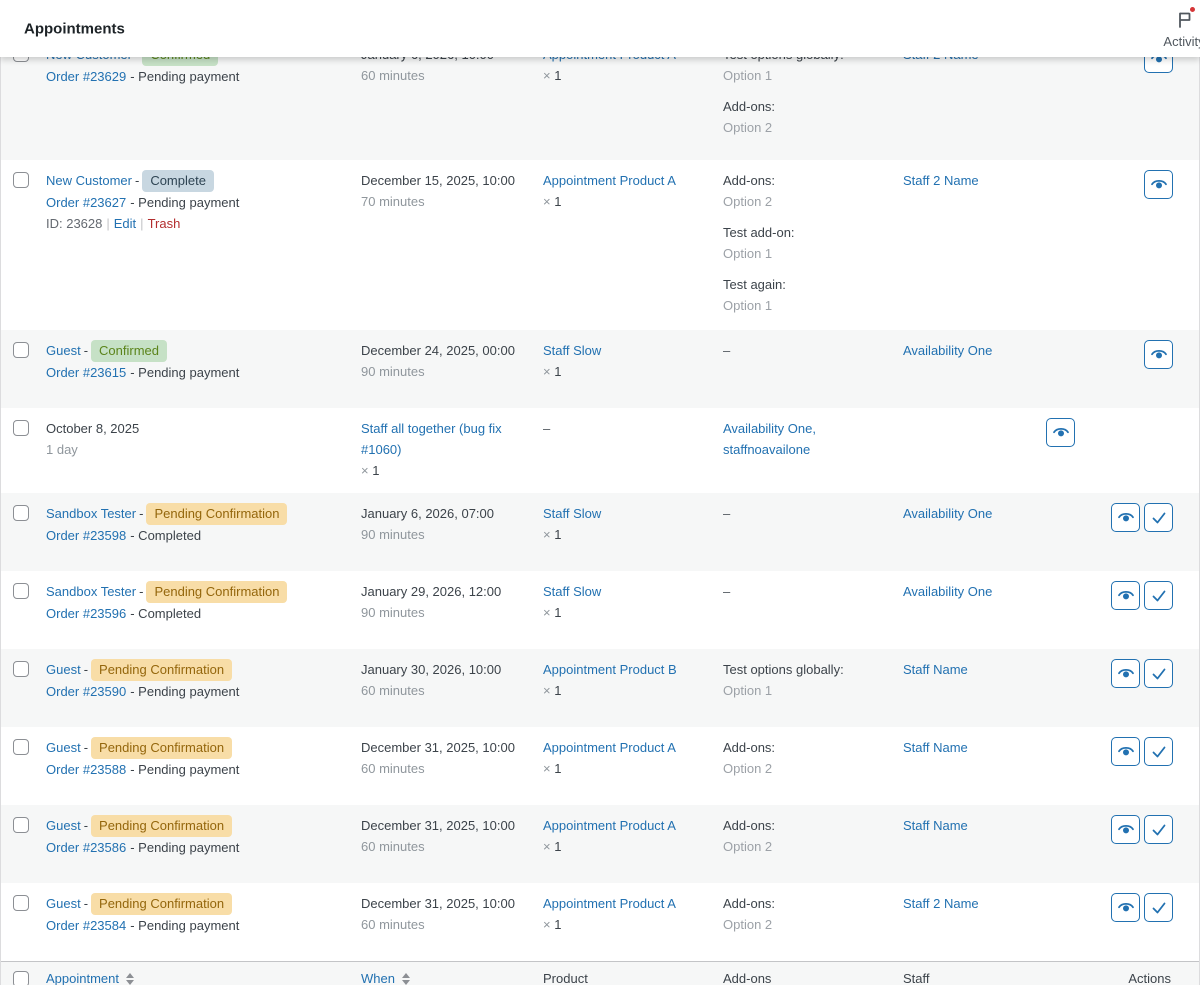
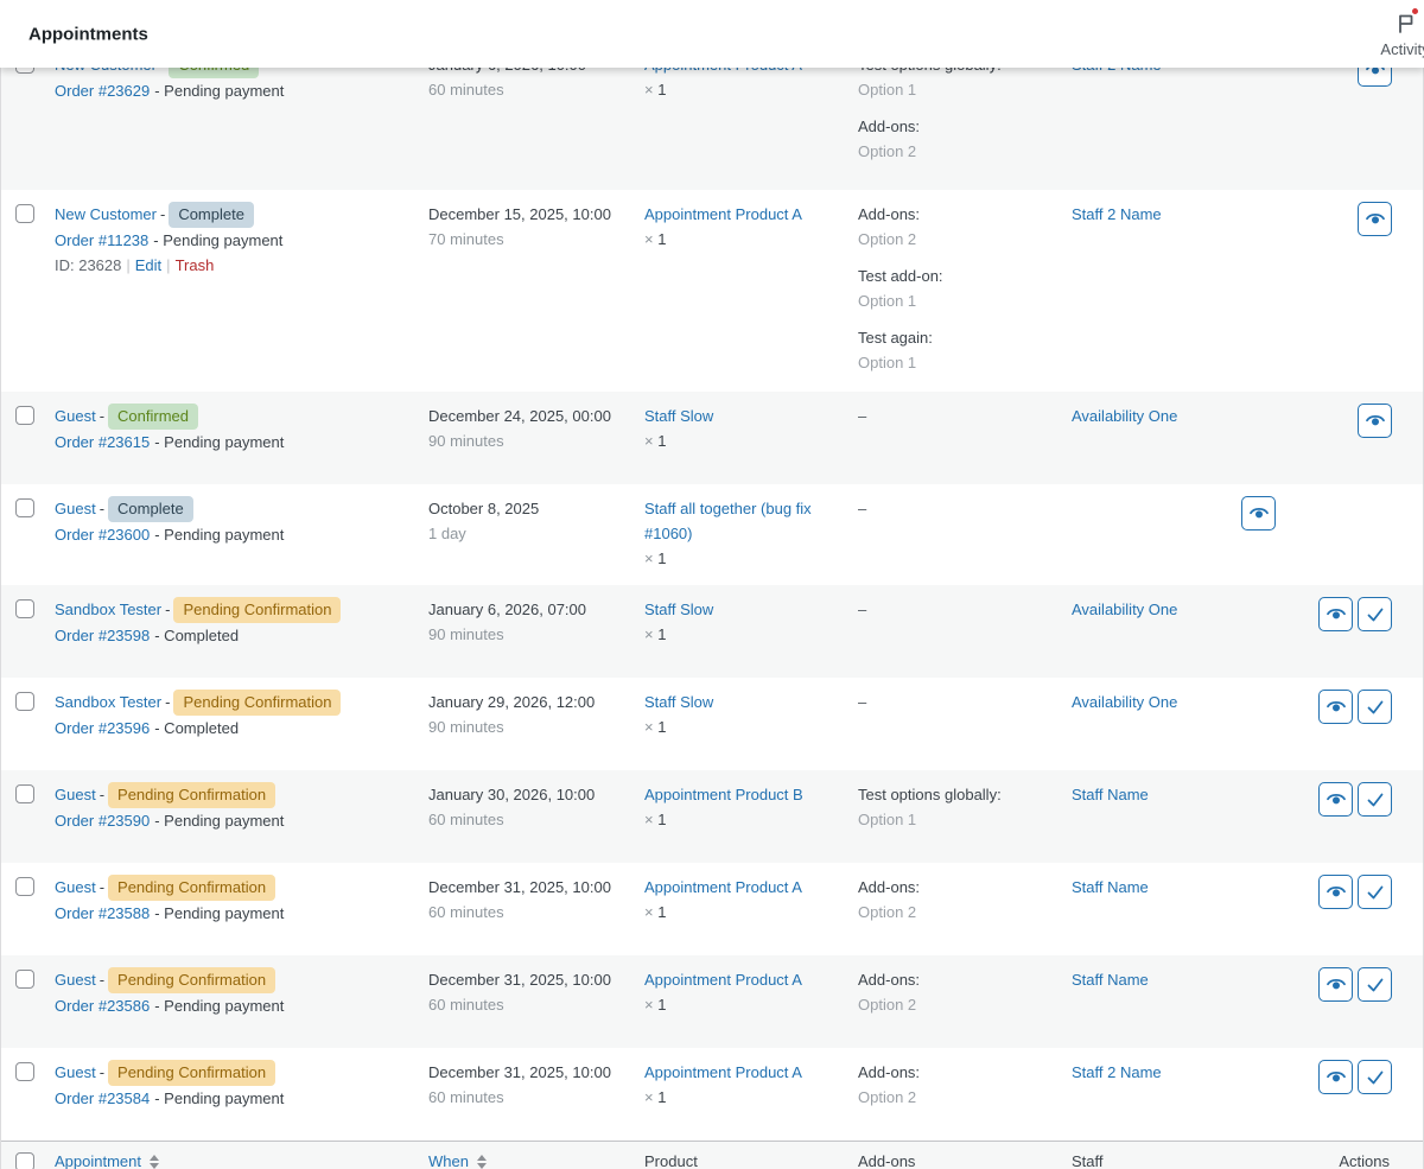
  Appointments
  Activit
  Order #23629 - Pending payment
  60 minutes
  × 1
  Option 1
  Add-ons:
  Option 2
  New Customer - Complete
- Order #23627 - Pending payment
+ Order #11238 - Pending payment
  ID: 23628 | Edit | Trash
  December 15, 2025, 10:00
  70 minutes
  Appointment Product A
  × 1
  Add-ons:
  Option 2
  Test add-on:
  Option 1
  Test again:
  Option 1
  Staff 2 Name
  Guest - Confirmed
  Order #23615 - Pending payment
  December 24, 2025, 00:00
  90 minutes
  Staff Slow
  × 1
  –
  Availability One
+ Guest - Complete
+ Order #23600 - Pending payment
  October 8, 2025
  1 day
  Staff all together (bug fix #1060)
  × 1
  –
- Availability One, staffnoavailone
  Sandbox Tester - Pending Confirmation
  Order #23598 - Completed
  January 6, 2026, 07:00
  90 minutes
  Staff Slow
  × 1
  –
  Availability One
  Sandbox Tester - Pending Confirmation
  Order #23596 - Completed
  January 29, 2026, 12:00
  90 minutes
  Staff Slow
  × 1
  –
  Availability One
  Guest - Pending Confirmation
  Order #23590 - Pending payment
  January 30, 2026, 10:00
  60 minutes
  Appointment Product B
  × 1
  Test options globally:
  Option 1
  Staff Name
  Guest - Pending Confirmation
  Order #23588 - Pending payment
  December 31, 2025, 10:00
  60 minutes
  Appointment Product A
  × 1
  Add-ons:
  Option 2
  Staff Name
  Guest - Pending Confirmation
  Order #23586 - Pending payment
  December 31, 2025, 10:00
  60 minutes
  Appointment Product A
  × 1
  Add-ons:
  Option 2
  Staff Name
  Guest - Pending Confirmation
  Order #23584 - Pending payment
  December 31, 2025, 10:00
  60 minutes
  Appointment Product A
  × 1
  Add-ons:
  Option 2
  Staff 2 Name
  Appointment
  When
  Product
  Add-ons
  Staff
  Actions
